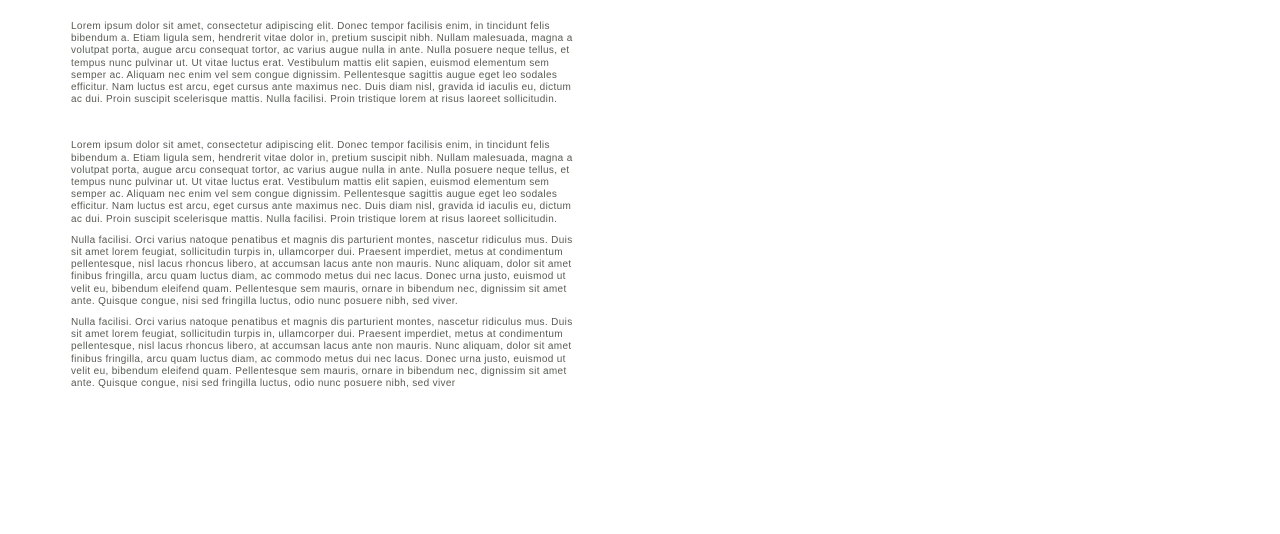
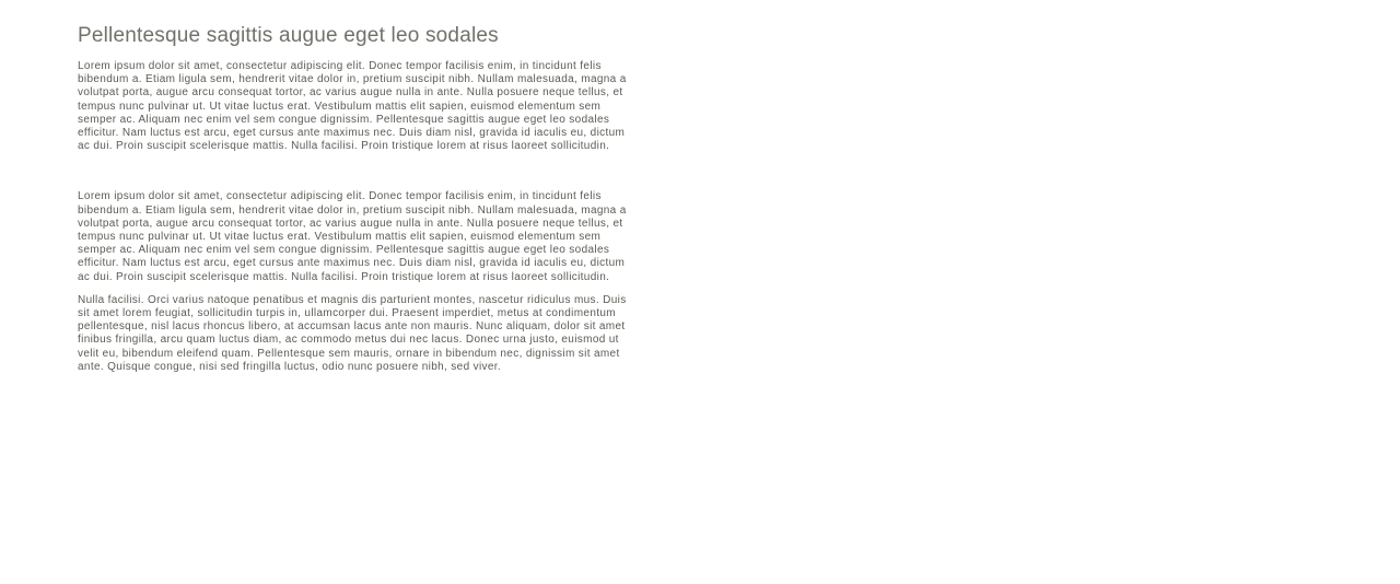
+ Pellentesque sagittis augue eget leo sodales
  Lorem ipsum dolor sit amet, consectetur adipiscing elit. Donec tempor facilisis enim, in tincidunt felis bibendum a. Etiam ligula sem, hendrerit vitae dolor in, pretium suscipit nibh. Nullam malesuada, magna a volutpat porta, augue arcu consequat tortor, ac varius augue nulla in ante. Nulla posuere neque tellus, et tempus nunc pulvinar ut. Ut vitae luctus erat. Vestibulum mattis elit sapien, euismod elementum sem semper ac. Aliquam nec enim vel sem congue dignissim. Pellentesque sagittis augue eget leo sodales efficitur. Nam luctus est arcu, eget cursus ante maximus nec. Duis diam nisl, gravida id iaculis eu, dictum ac dui. Proin suscipit scelerisque mattis. Nulla facilisi. Proin tristique lorem at risus laoreet sollicitudin.
  Lorem ipsum dolor sit amet, consectetur adipiscing elit. Donec tempor facilisis enim, in tincidunt felis bibendum a. Etiam ligula sem, hendrerit vitae dolor in, pretium suscipit nibh. Nullam malesuada, magna a volutpat porta, augue arcu consequat tortor, ac varius augue nulla in ante. Nulla posuere neque tellus, et tempus nunc pulvinar ut. Ut vitae luctus erat. Vestibulum mattis elit sapien, euismod elementum sem semper ac. Aliquam nec enim vel sem congue dignissim. Pellentesque sagittis augue eget leo sodales efficitur. Nam luctus est arcu, eget cursus ante maximus nec. Duis diam nisl, gravida id iaculis eu, dictum ac dui. Proin suscipit scelerisque mattis. Nulla facilisi. Proin tristique lorem at risus laoreet sollicitudin.
  Nulla facilisi. Orci varius natoque penatibus et magnis dis parturient montes, nascetur ridiculus mus. Duis sit amet lorem feugiat, sollicitudin turpis in, ullamcorper dui. Praesent imperdiet, metus at condimentum pellentesque, nisl lacus rhoncus libero, at accumsan lacus ante non mauris. Nunc aliquam, dolor sit amet finibus fringilla, arcu quam luctus diam, ac commodo metus dui nec lacus. Donec urna justo, euismod ut velit eu, bibendum eleifend quam. Pellentesque sem mauris, ornare in bibendum nec, dignissim sit amet ante. Quisque congue, nisi sed fringilla luctus, odio nunc posuere nibh, sed viver.
- Nulla facilisi. Orci varius natoque penatibus et magnis dis parturient montes, nascetur ridiculus mus. Duis sit amet lorem feugiat, sollicitudin turpis in, ullamcorper dui. Praesent imperdiet, metus at condimentum pellentesque, nisl lacus rhoncus libero, at accumsan lacus ante non mauris. Nunc aliquam, dolor sit amet finibus fringilla, arcu quam luctus diam, ac commodo metus dui nec lacus. Donec urna justo, euismod ut velit eu, bibendum eleifend quam. Pellentesque sem mauris, ornare in bibendum nec, dignissim sit amet ante. Quisque congue, nisi sed fringilla luctus, odio nunc posuere nibh, sed viver
